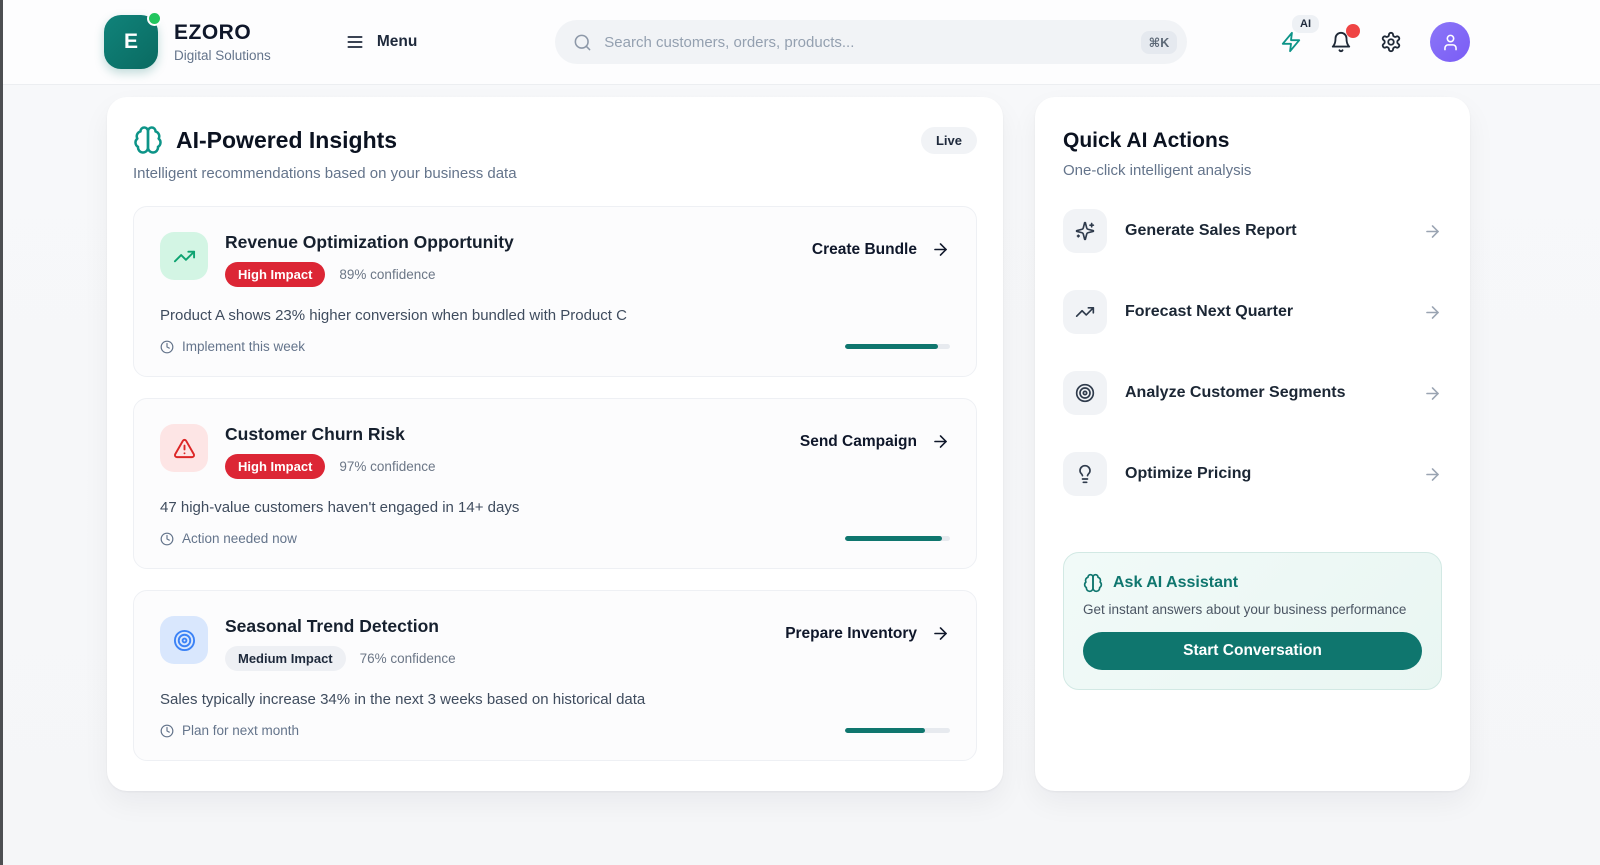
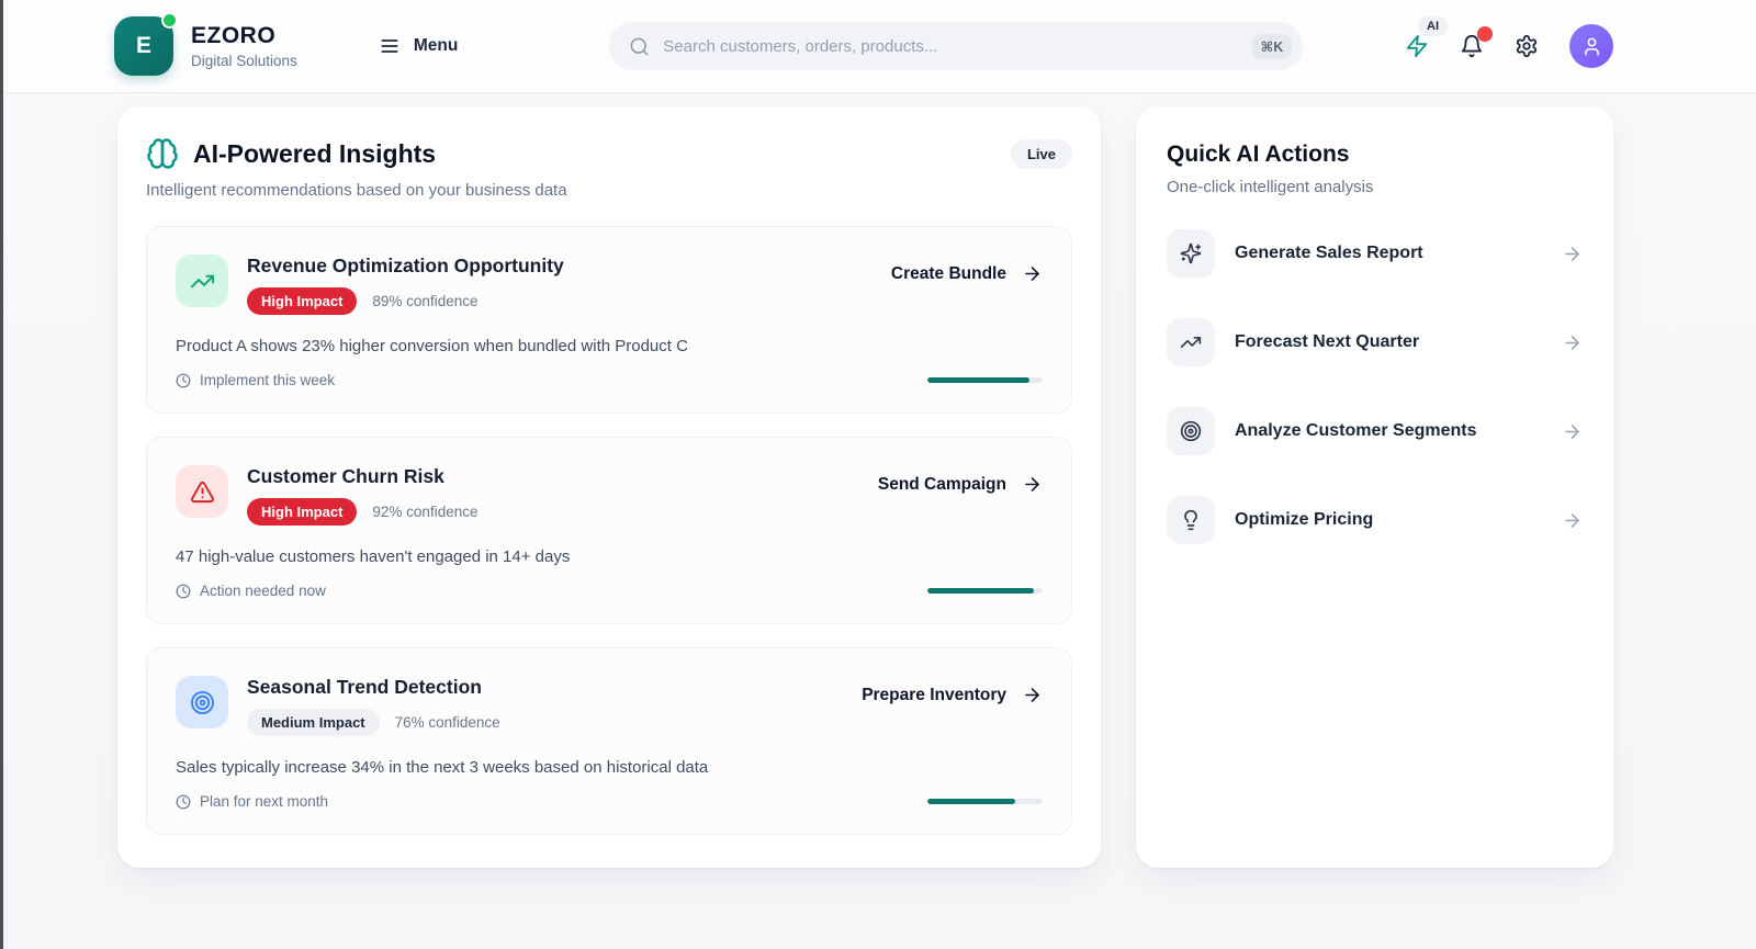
  E
  EZORO
  Digital Solutions
  Menu
  Search customers, orders, products...
  ⌘K
  AI
  AI-Powered Insights
  Live
  Intelligent recommendations based on your business data
  Revenue Optimization Opportunity
  High Impact
  89% confidence
  Create Bundle
  Product A shows 23% higher conversion when bundled with Product C
  Implement this week
  Customer Churn Risk
  High Impact
- 97% confidence
+ 92% confidence
  Send Campaign
  47 high-value customers haven't engaged in 14+ days
  Action needed now
  Seasonal Trend Detection
  Medium Impact
  76% confidence
  Prepare Inventory
  Sales typically increase 34% in the next 3 weeks based on historical data
  Plan for next month
  Quick AI Actions
  One-click intelligent analysis
  Generate Sales Report
  Forecast Next Quarter
  Analyze Customer Segments
  Optimize Pricing
- Ask AI Assistant
- Get instant answers about your business performance
- Start Conversation
